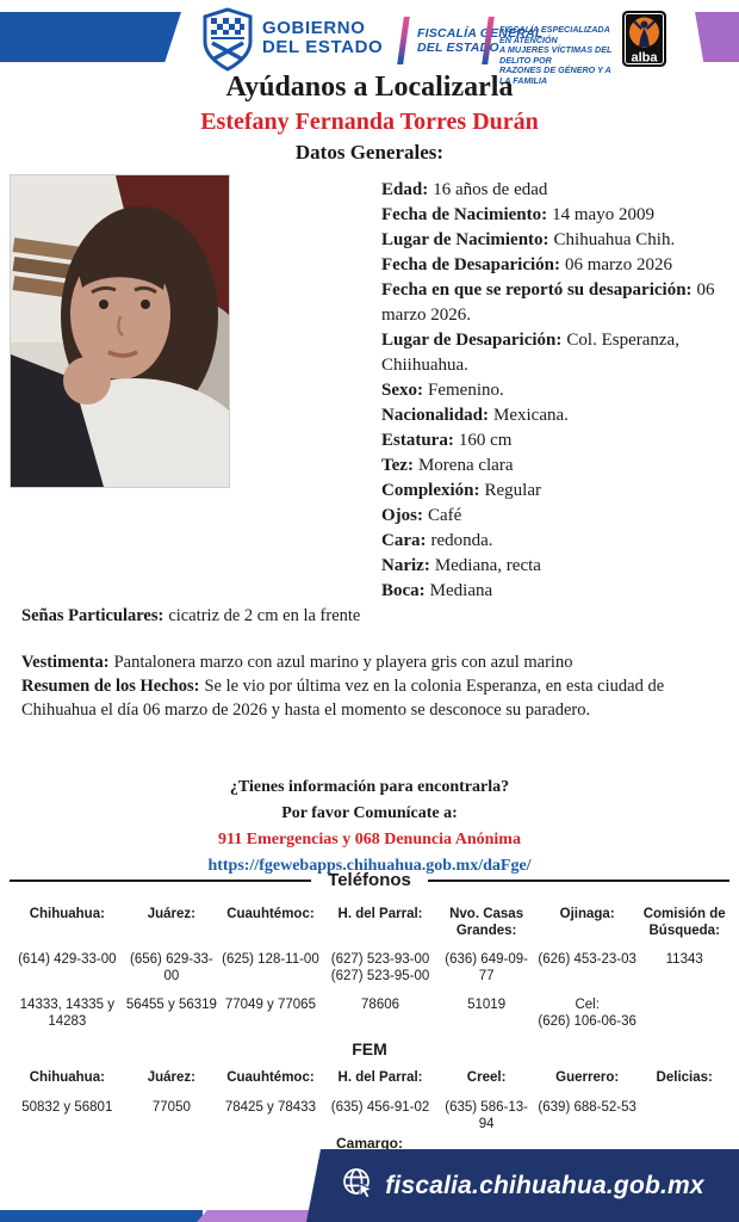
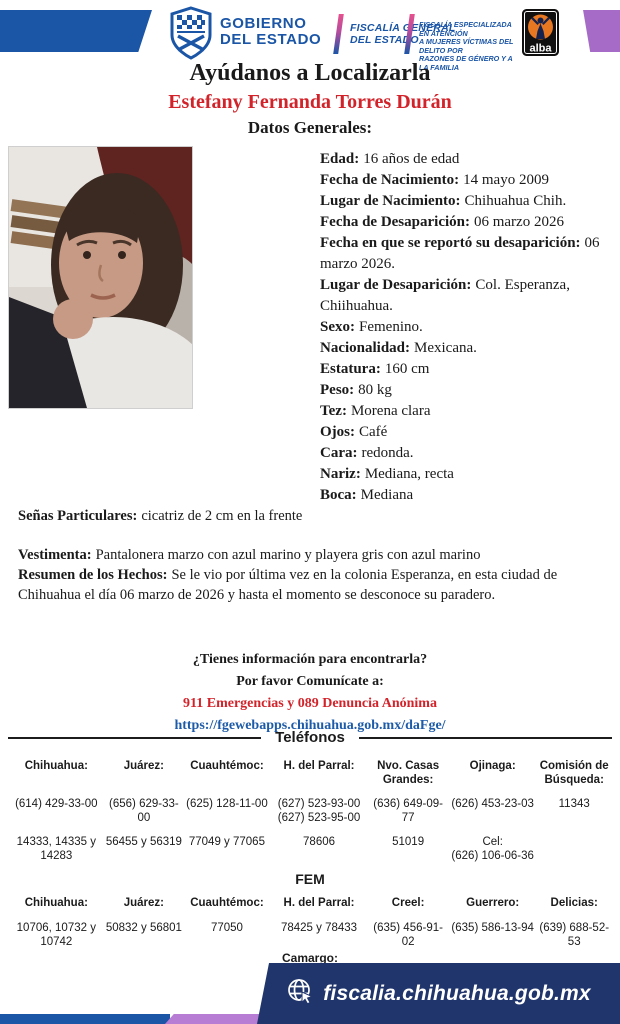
  GOBIERNO
  DEL ESTADO
  FISCALÍAENERAL
  DEL ESTAO
  FISCALÍA ESPECIALIZADA EN ATENCIÓN
  A MUJERES VÍCTIMAS DEL DELITO POR
  RAZONES DE GÉNERO Y A LA FAMILIA
  alba
  Ayúdanos a Localizarla
  Estefany Fernanda Torres Durán
  Datos Generales:
  Edad: 16 años de edad
  Fecha de Nacimiento: 14 mayo 2009
  Lugar de Nacimiento: Chihuahua Chih.
  Fecha de Desaparición: 06 marzo 2026
  Fecha en que se reportó su desaparición: 06 marzo 2026.
  Lugar de Desaparición: Col. Esperanza, Chiihuahua.
  Sexo: Femenino.
  Nacionalidad: Mexicana.
  Estatura: 160 cm
+ Peso: 80 kg
  Tez: Morena clara
- Complexión: Regular
  Ojos: Café
  Cara: redonda.
  Nariz: Mediana, recta
  Boca: Mediana
  Señas Particulares: cicatriz de 2 cm en la frente
  Vestimenta: Pantalonera marzo con azul marino y playera gris con azul marino
  Resumen de los Hechos: Se le vio por última vez en la colonia Esperanza, en esta ciudad de Chihuahua el día 06 marzo de 2026 y hasta el momento se desconoce su paradero.
  ¿Tienes información para encontrarla?
  Por favor Comunícate a:
- 911 Emergencias y 068 Denuncia Anónima
+ 911 Emergencias y 089 Denuncia Anónima
  https://fgewebapps.chihuahua.gob.mx/daFge/
  Teléfonos
  Chihuahua:
  Juárez:
  Cuauhtémoc:
  H. del Parral:
  Nvo. Casas Grandes:
  Ojinaga:
  Comisión de Búsqueda:
  (614) 429-33-00
  (656) 629-33-00
  (625) 128-11-00
  (627) 523-93-00
  (627) 523-95-00
  (636) 649-09-77
  (626) 453-23-03
  11343
  14333, 14335 y 14283
  56455 y 56319
  77049 y 77065
  78606
  51019
  Cel:
  (626) 106-06-36
  FEM
  Chihuahua:
  Juárez:
  Cuauhtémoc:
  H. del Parral:
  Creel:
  Guerrero:
  Delicias:
+ 10706, 10732 y 10742
  50832 y 56801
  77050
  78425 y 78433
  (635) 456-91-02
  (635) 586-13-94
  (639) 688-52-53
  Camargo:
  fiscalia.chihuahua.gob.mx
